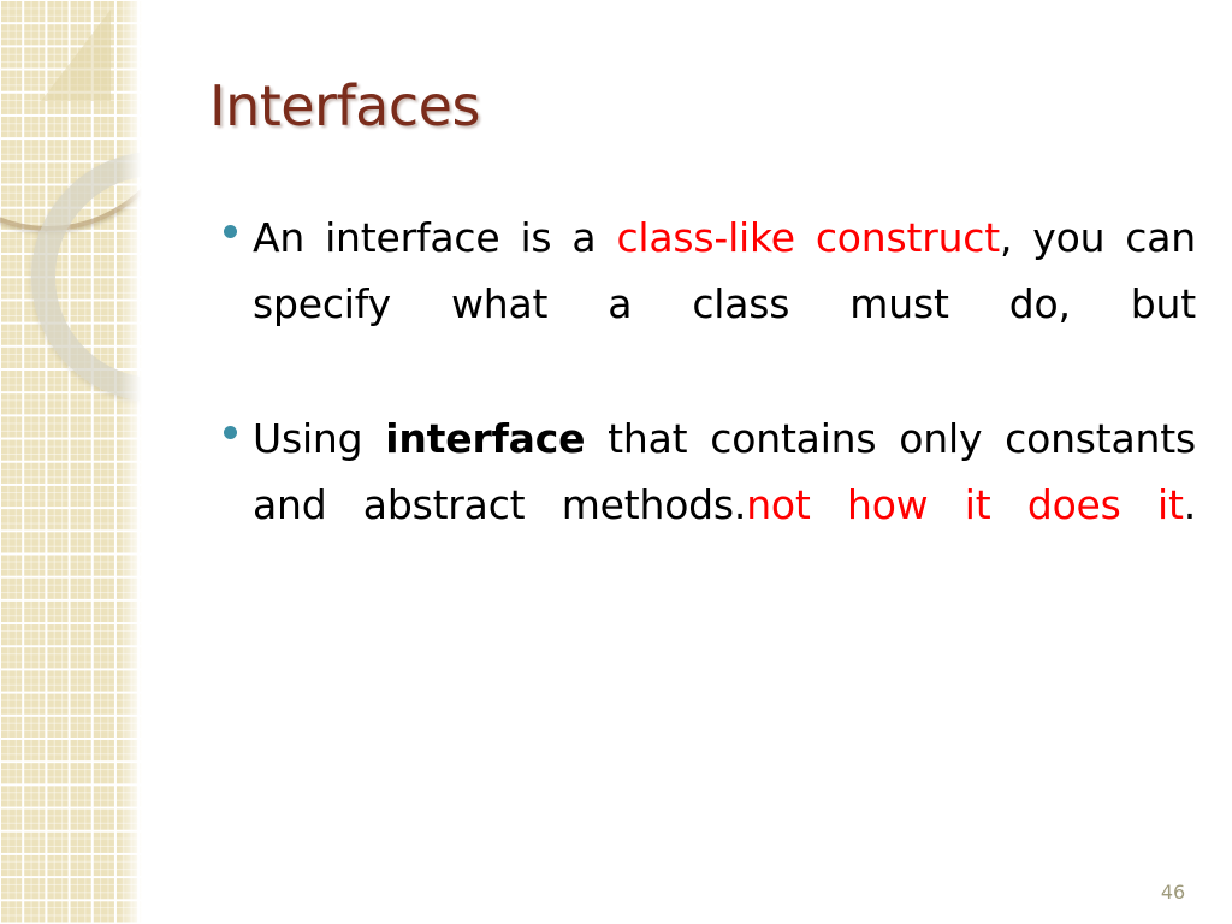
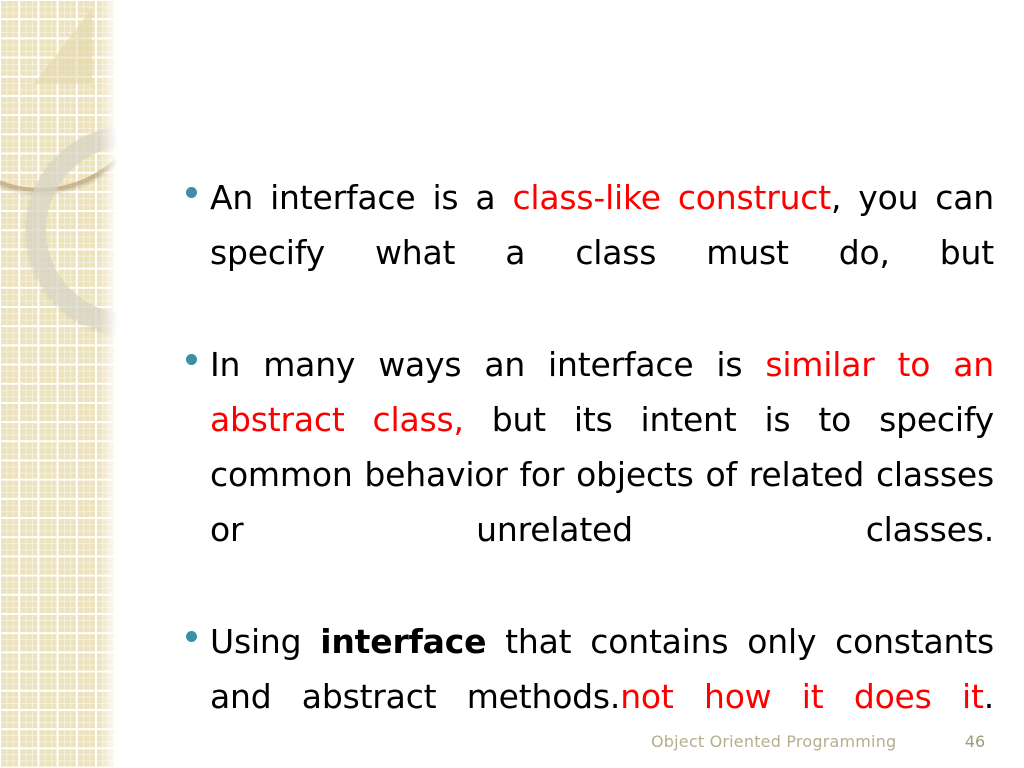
- Interfaces
  An interface is a class-like construct, you can specify what a class must do, but
+ In many ways an interface is similar to an abstract class, but its intent is to specify common behavior for objects of related classes or unrelated classes.
  Using interface that contains only constants and abstract methods.not how it does it.
+ Object Oriented Programming
  46
